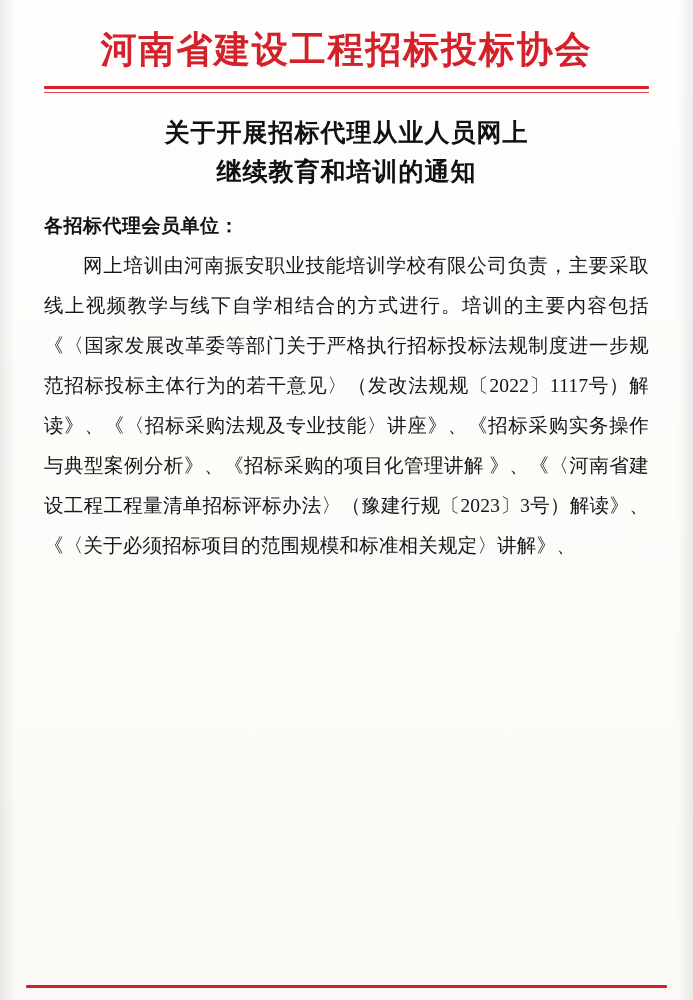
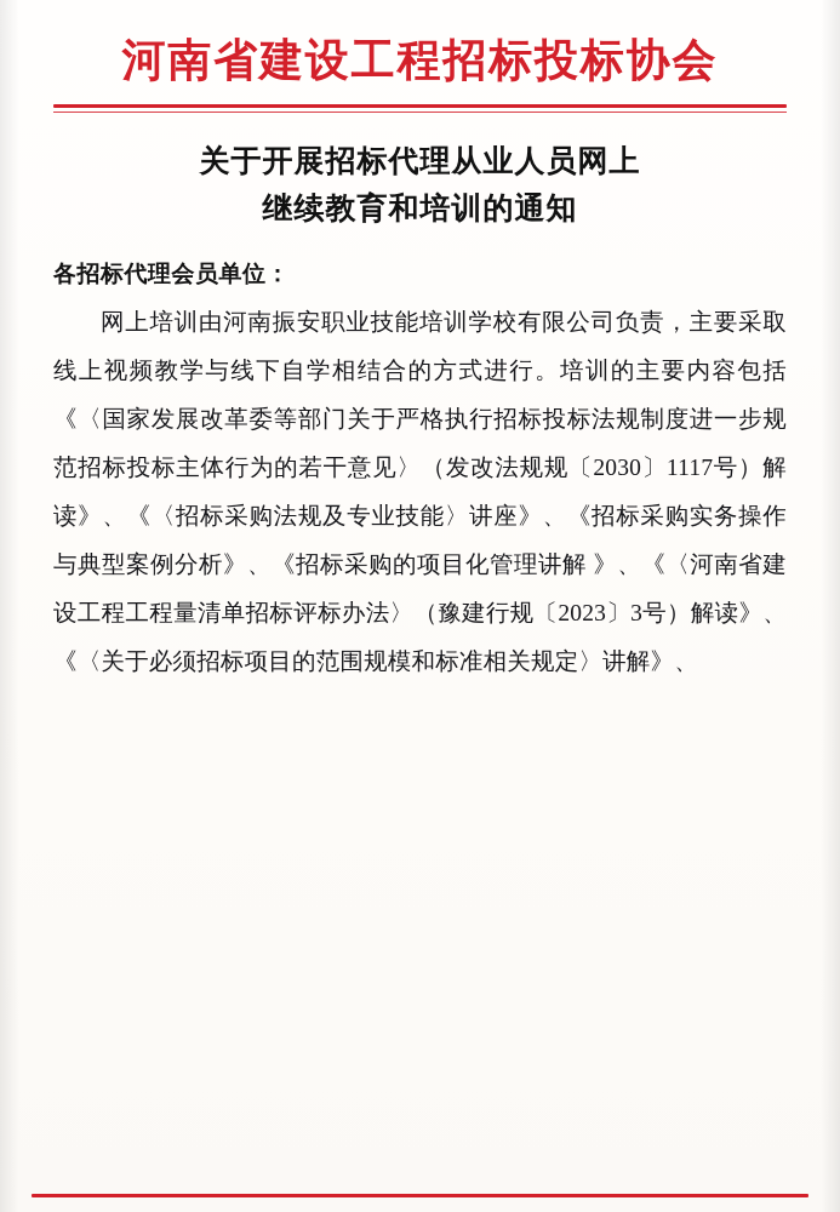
  河南省建设工程招标投标协会
  关于开展招标代理从业人员网上
  继续教育和培训的通知
  各招标代理会员单位：
- 网上培训由河南振安职业技能培训学校有限公司负责，主要采取线上视频教学与线下自学相结合的方式进行。培训的主要内容包括《〈国家发展改革委等部门关于严格执行招标投标法规制度进一步规范招标投标主体行为的若干意见〉（发改法规规〔2022〕1117号）解读》、《〈招标采购法规及专业技能〉讲座》、《招标采购实务操作与典型案例分析》、《招标采购的项目化管理讲解 》、《〈河南省建设工程工程量清单招标评标办法〉（豫建行规〔2023〕3号）解读》、《〈关于必须招标项目的范围规模和标准相关规定〉讲解》、
+ 网上培训由河南振安职业技能培训学校有限公司负责，主要采取线上视频教学与线下自学相结合的方式进行。培训的主要内容包括《〈国家发展改革委等部门关于严格执行招标投标法规制度进一步规范招标投标主体行为的若干意见〉（发改法规规〔2030〕1117号）解读》、《〈招标采购法规及专业技能〉讲座》、《招标采购实务操作与典型案例分析》、《招标采购的项目化管理讲解 》、《〈河南省建设工程工程量清单招标评标办法〉（豫建行规〔2023〕3号）解读》、《〈关于必须招标项目的范围规模和标准相关规定〉讲解》、
